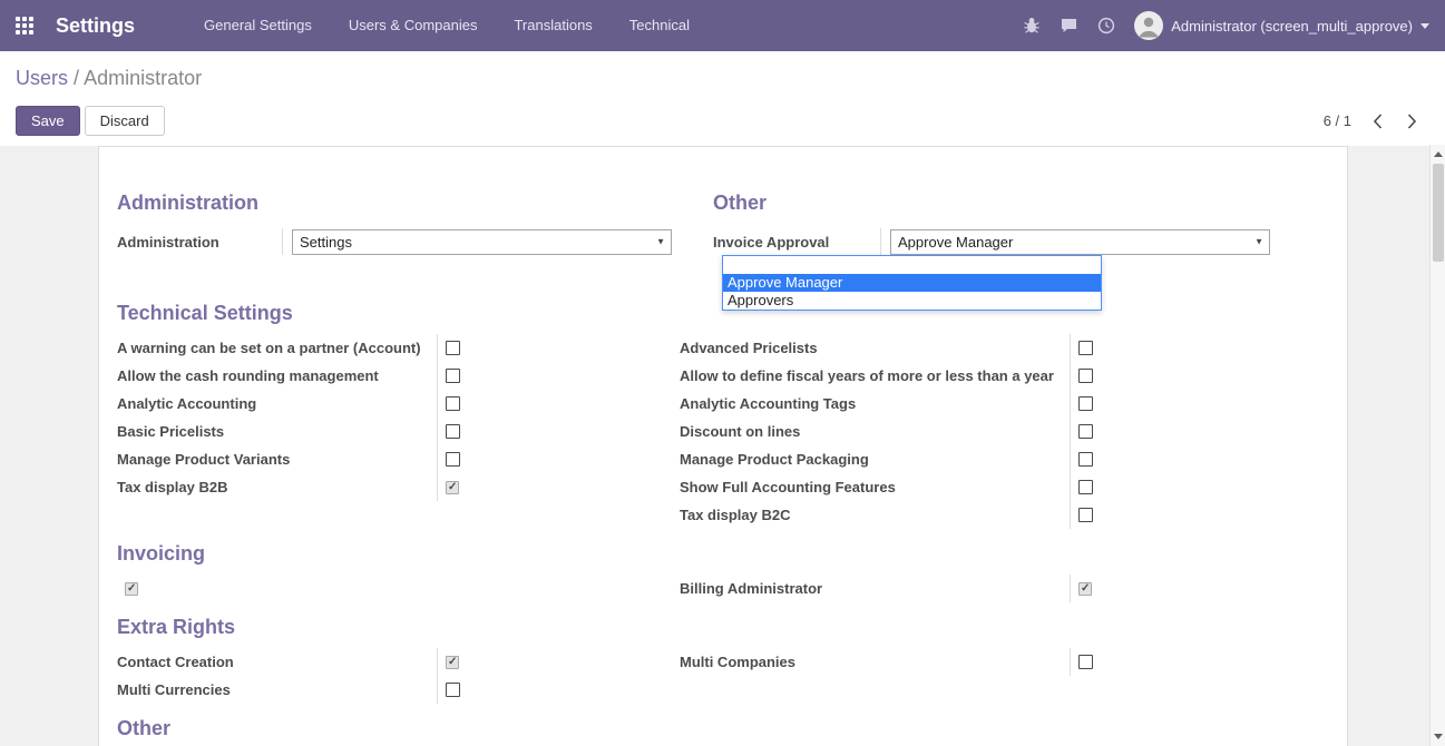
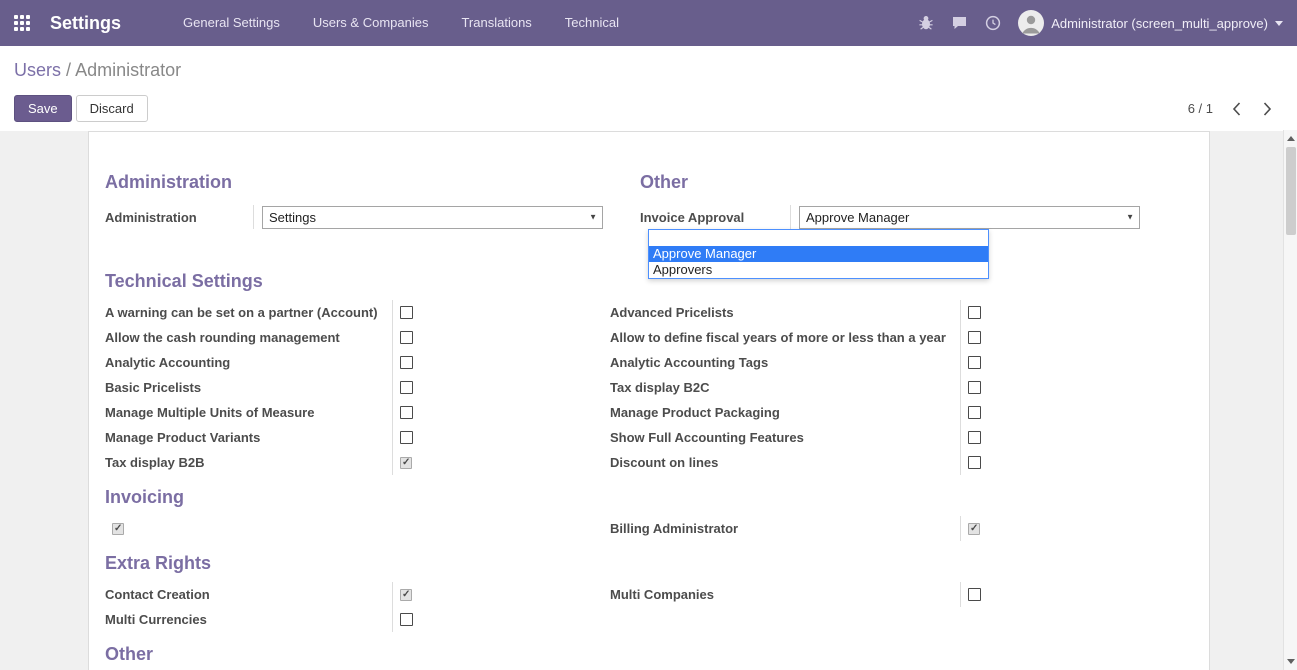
  Settings
  General Settings
  Users & Companies
  Translations
  Technical
  Administrator (screen_multi_approve)
  Users / Administrator
  Save
  Discard
  6 / 1
  Administration
  Administration
  Settings
  ▼
  Other
  Invoice Approval
  Approve Manager
  ▼
  Approve Manager
  Approvers
  Technical Settings
  A warning can be set on a partner (Account)
  Allow the cash rounding management
  Analytic Accounting
  Basic Pricelists
+ Manage Multiple Units of Measure
  Manage Product Variants
  Tax display B2B
  Advanced Pricelists
  Allow to define fiscal years of more or less than a year
  Analytic Accounting Tags
- Discount on lines
+ Tax display B2C
  Manage Product Packaging
  Show Full Accounting Features
- Tax display B2C
+ Discount on lines
  Invoicing
  Billing Administrator
  Extra Rights
  Contact Creation
  Multi Currencies
  Multi Companies
  Other
